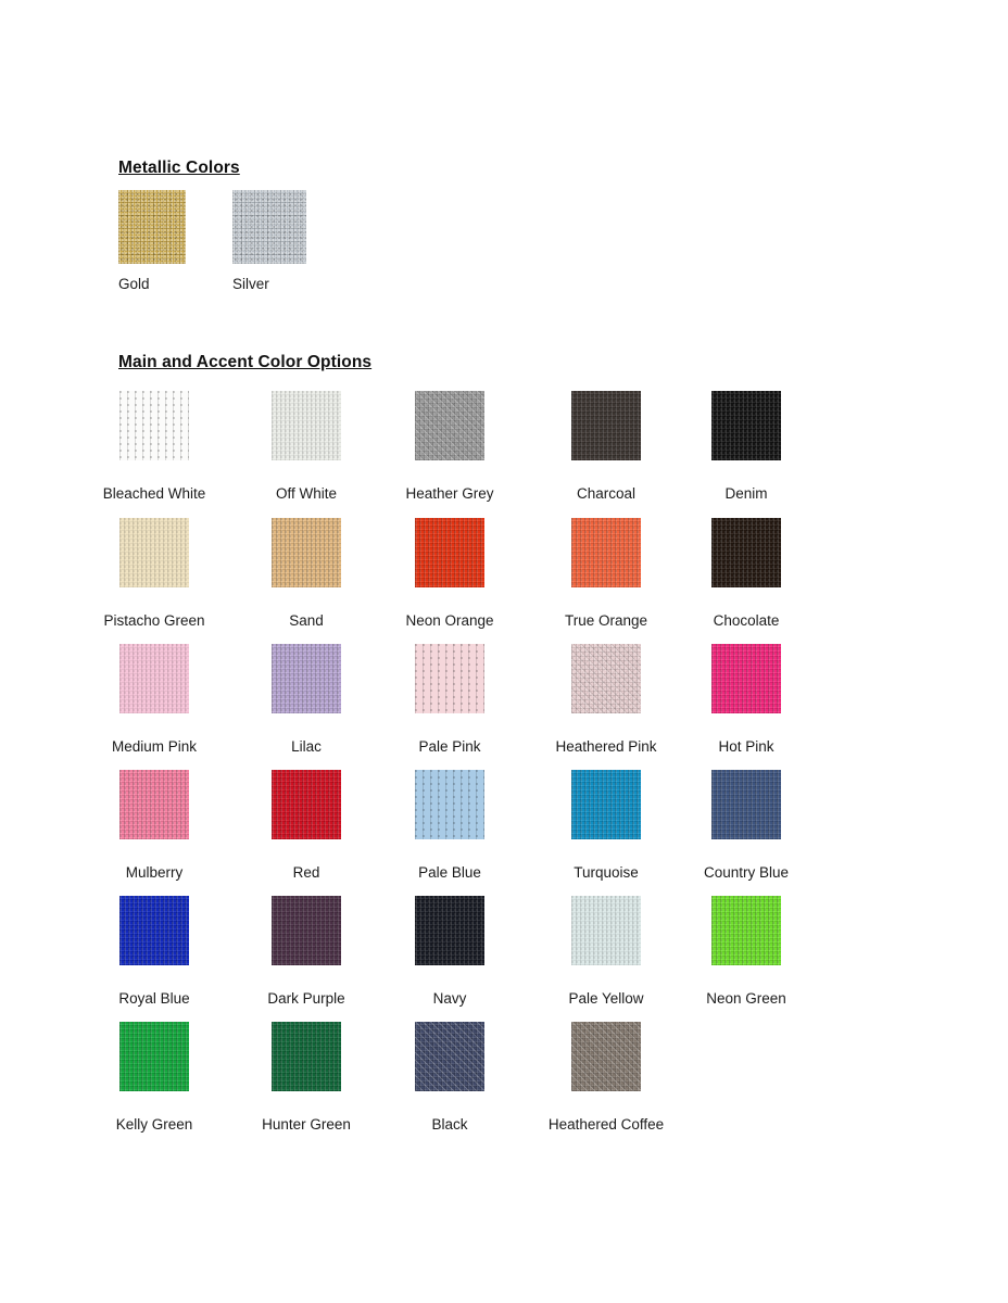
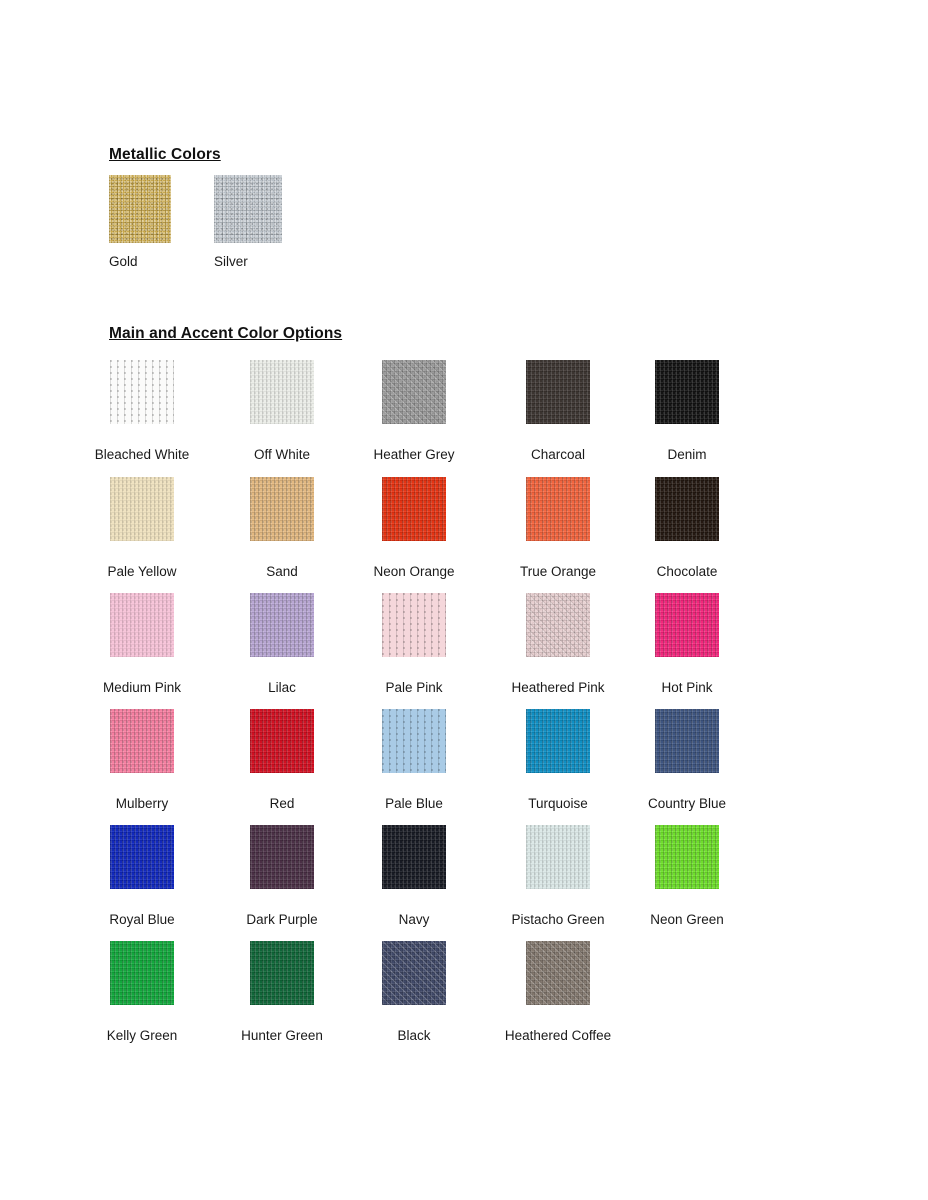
  Metallic Colors
  Gold
  Silver
  Main and Accent Color Options
  Bleached White
  Off White
  Heather Grey
  Charcoal
  Denim
- Pistacho Green
+ Pale Yellow
  Sand
  Neon Orange
  True Orange
  Chocolate
  Medium Pink
  Lilac
  Pale Pink
  Heathered Pink
  Hot Pink
  Mulberry
  Red
  Pale Blue
  Turquoise
  Country Blue
  Royal Blue
  Dark Purple
  Navy
- Pale Yellow
+ Pistacho Green
  Neon Green
  Kelly Green
  Hunter Green
  Black
  Heathered Coffee
